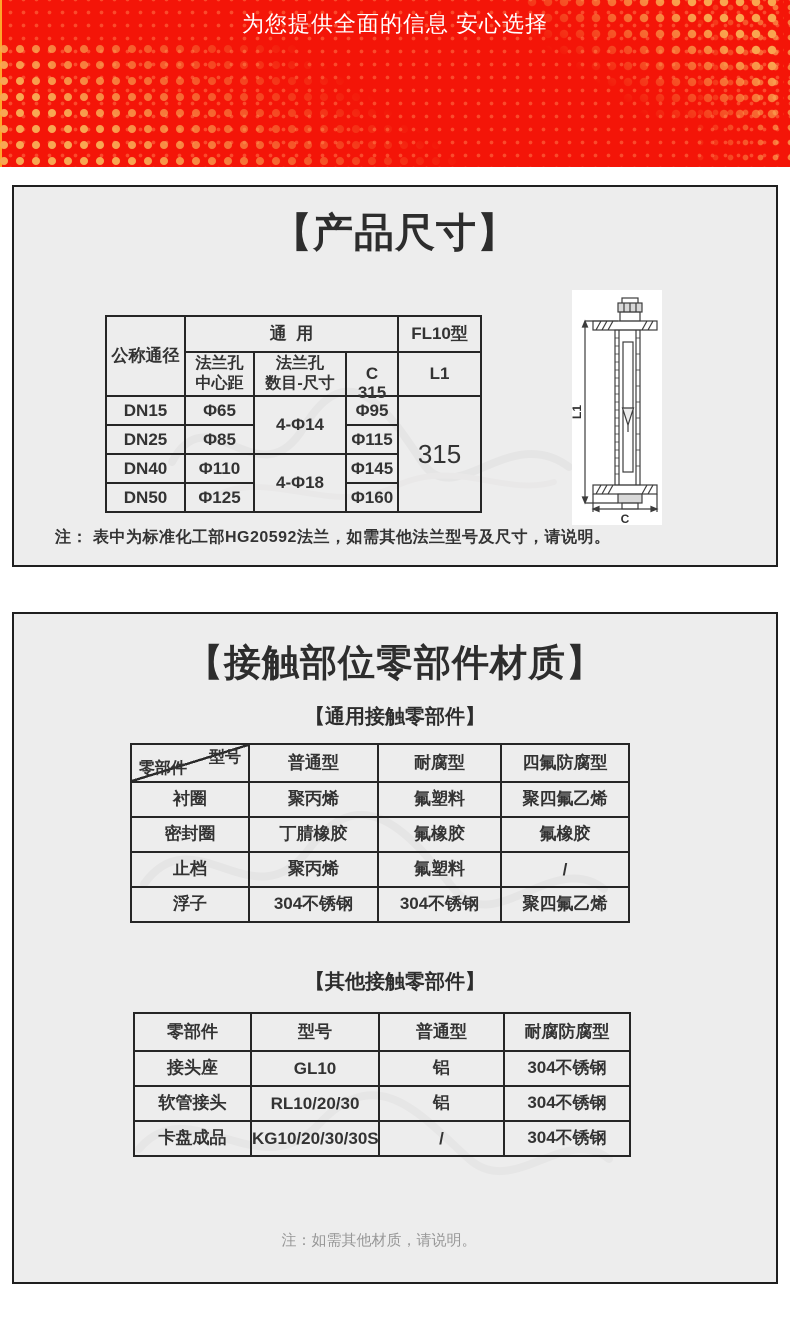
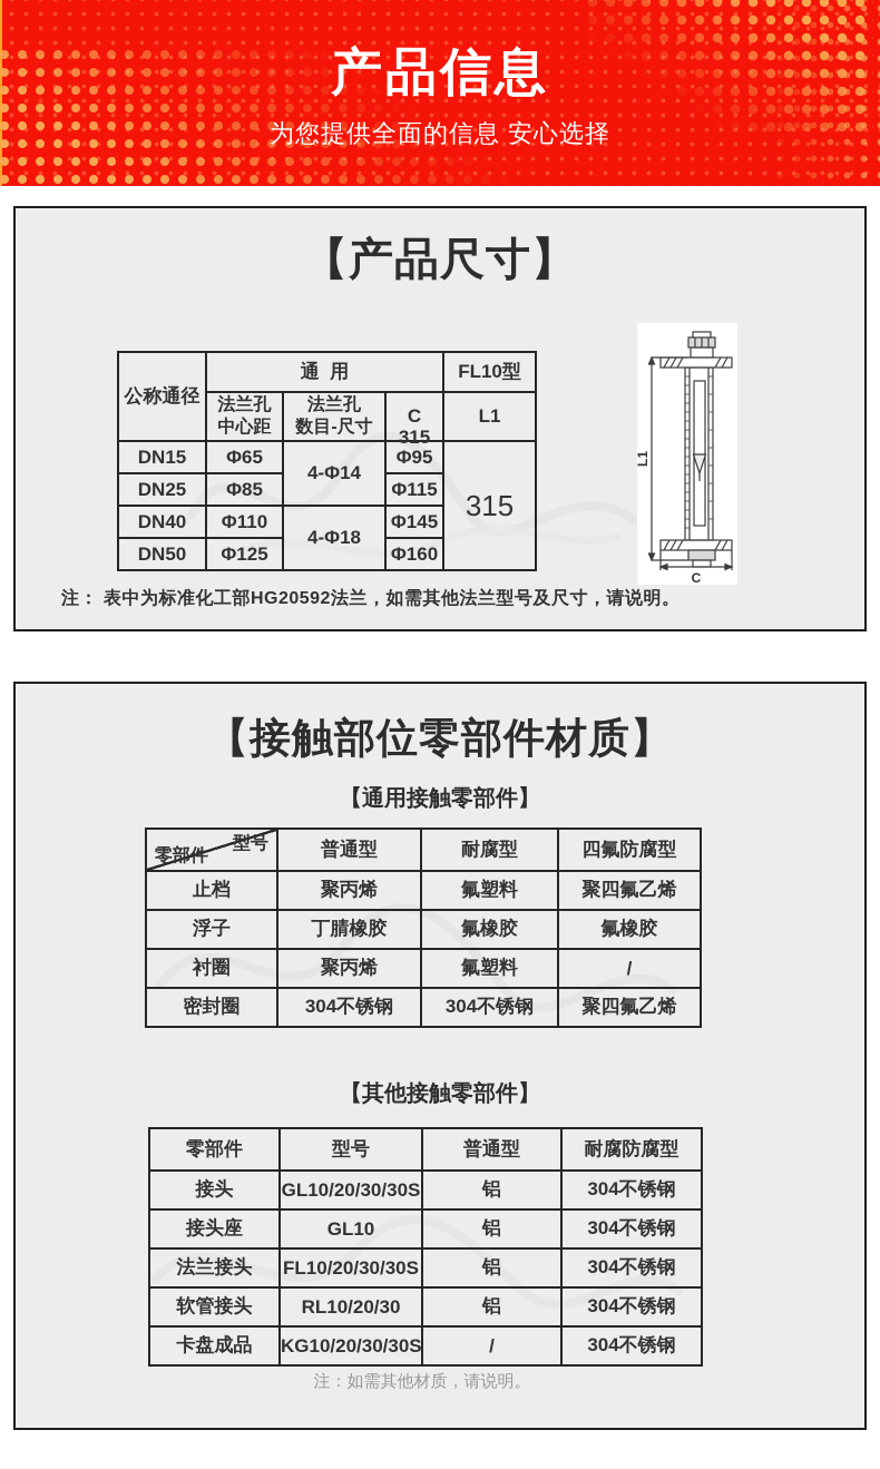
+ 产品信息
  为您提供全面的信息 安心选择
  【产品尺寸】
  公称通径	通 用	FL10型
  法兰孔 中心距	法兰孔 数目-尺寸	C	L1
  DN15	Φ65	4-Φ14	315 Φ95	315
  DN25	Φ85	Φ115
  DN40	Φ110	4-Φ18	Φ145
  DN50	Φ125	Φ160
  C
  注： 表中为标准化工部HG20592法兰，如需其他法兰型号及尺寸，请说明。
  【接触部位零部件材质】
  【通用接触零部件】
  型号 零部件	普通型	耐腐型	四氟防腐型
- 衬圈	聚丙烯	氟塑料	聚四氟乙烯
+ 止档	聚丙烯	氟塑料	聚四氟乙烯
- 密封圈	丁腈橡胶	氟橡胶	氟橡胶
+ 浮子	丁腈橡胶	氟橡胶	氟橡胶
- 止档	聚丙烯	氟塑料	/
+ 衬圈	聚丙烯	氟塑料	/
- 浮子	304不锈钢	304不锈钢	聚四氟乙烯
+ 密封圈	304不锈钢	304不锈钢	聚四氟乙烯
  【其他接触零部件】
  零部件	型号	普通型	耐腐防腐型
+ 接头	GL10/20/30/30S	铝	304不锈钢
  接头座	GL10	铝	304不锈钢
+ 法兰接头	FL10/20/30/30S	铝	304不锈钢
  软管接头	RL10/20/30	铝	304不锈钢
  卡盘成品	KG10/20/30/30S	/	304不锈钢
  注：如需其他材质，请说明。
